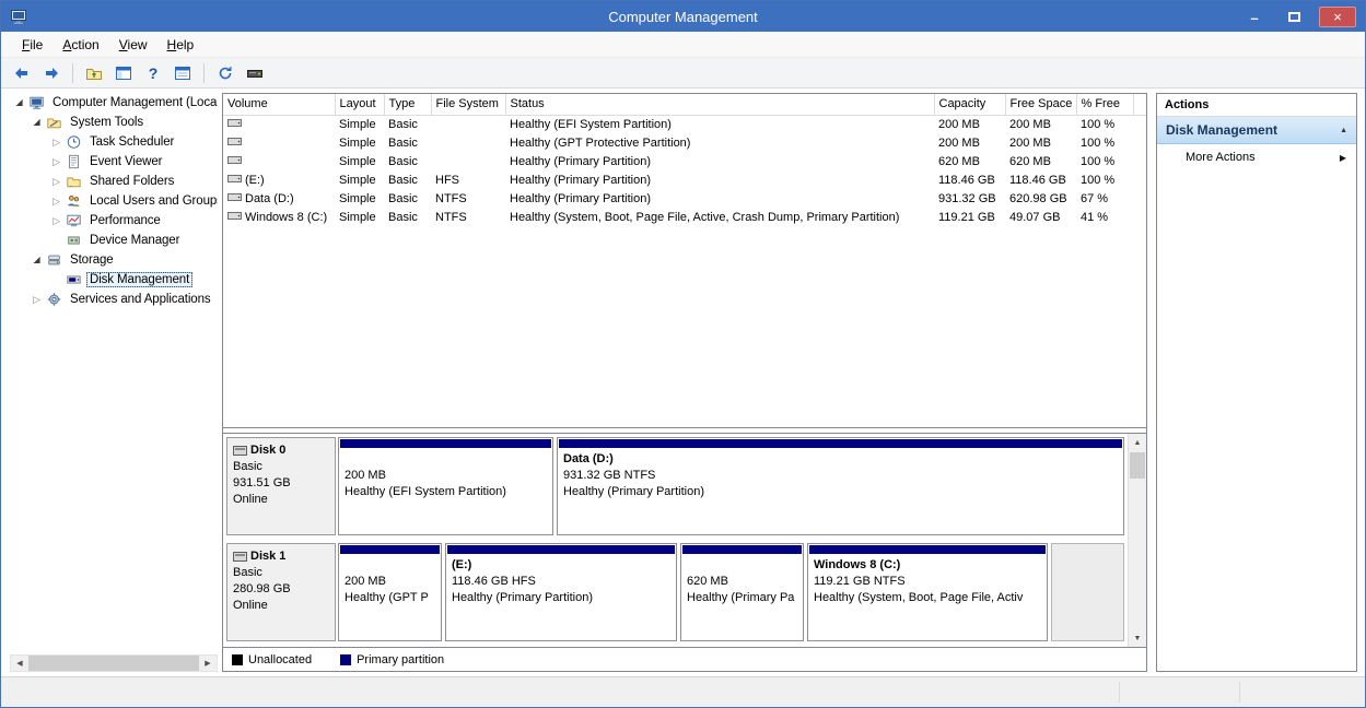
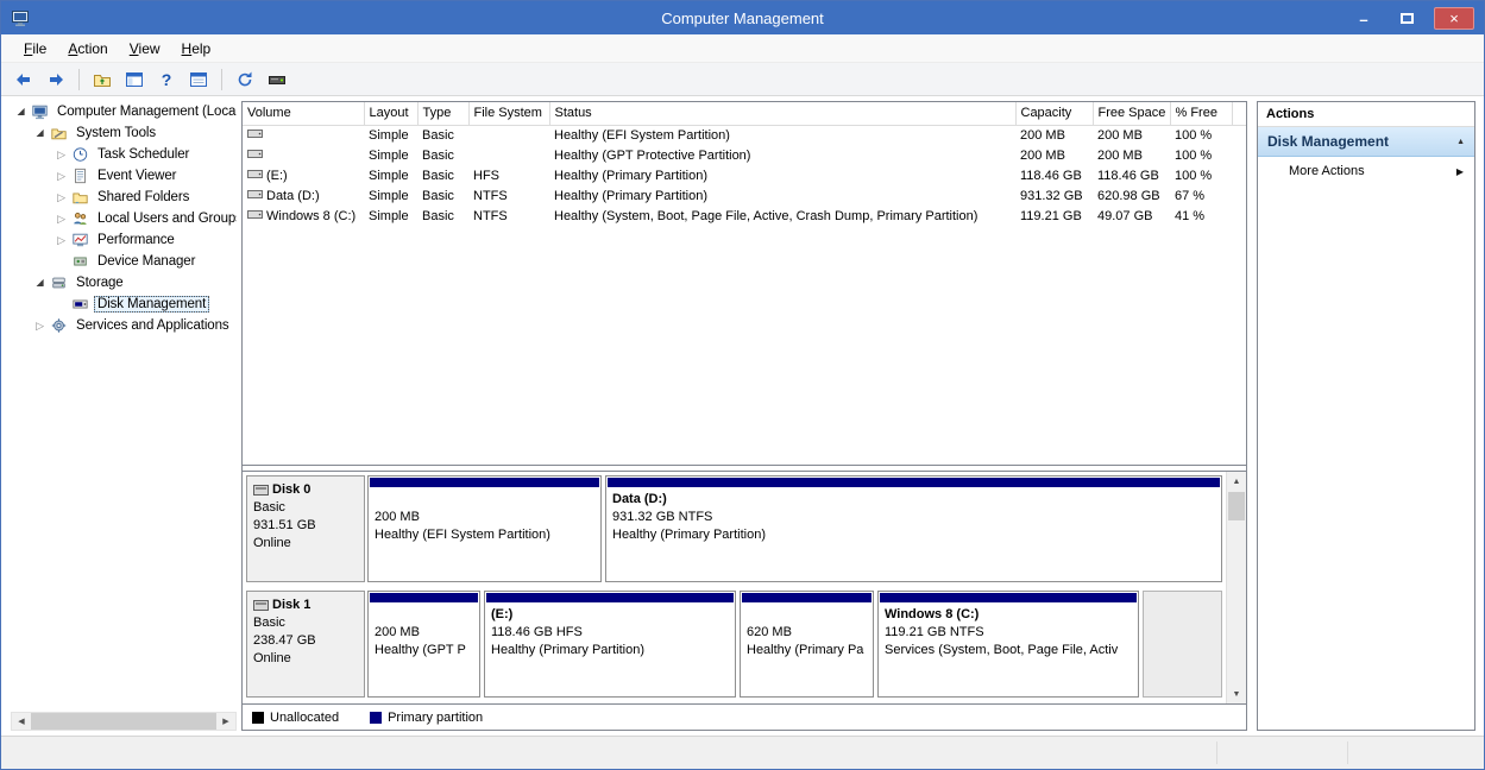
  Computer Management
  –
  ×
  File
  Action
  View
  Help
  ?
  ◢
  Computer Management (Loca
  ◢
  System Tools
  ▷
  Task Scheduler
  ▷
  Event Viewer
  ▷
  Shared Folders
  ▷
  Local Users and Group
  ▷
  Performance
  Device Manager
  ◢
  Storage
  Disk Management
  ▷
  Services and Applications
  Volume	Layout	Type	File System	Status	Capacity	Free Space	% Free
  	Simple	Basic		Healthy (EFI System Partition)	200 MB	200 MB	100 %
  	Simple	Basic		Healthy (GPT Protective Partition)	200 MB	200 MB	100 %
- 	Simple	Basic		Healthy (Primary Partition)	620 MB	620 MB	100 %
  (E:)	Simple	Basic	HFS	Healthy (Primary Partition)	118.46 GB	118.46 GB	100 %
  Data (D:)	Simple	Basic	NTFS	Healthy (Primary Partition)	931.32 GB	620.98 GB	67 %
  Windows 8 (C:)	Simple	Basic	NTFS	Healthy (System, Boot, Page File, Active, Crash Dump, Primary Partition)	119.21 GB	49.07 GB	41 %
  Disk 0
  Basic
  931.51 GB
  Online
  200 MB
  Healthy (EFI System Partition)
  Data (D:)
  931.32 GB NTFS
  Healthy (Primary Partition)
  Disk 1
  Basic
- 280.98 GB
+ 238.47 GB
  Online
  200 MB
  Healthy (GPT P
  (E:)
  118.46 GB HFS
  Healthy (Primary Partition)
  620 MB
  Healthy (Primary Pa
  Windows 8 (C:)
  119.21 GB NTFS
- Healthy (System, Boot, Page File, Activ
+ Services (System, Boot, Page File, Activ
  Unallocated
  Primary partition
  Actions
  Disk Management
  More Actions
  ▶
